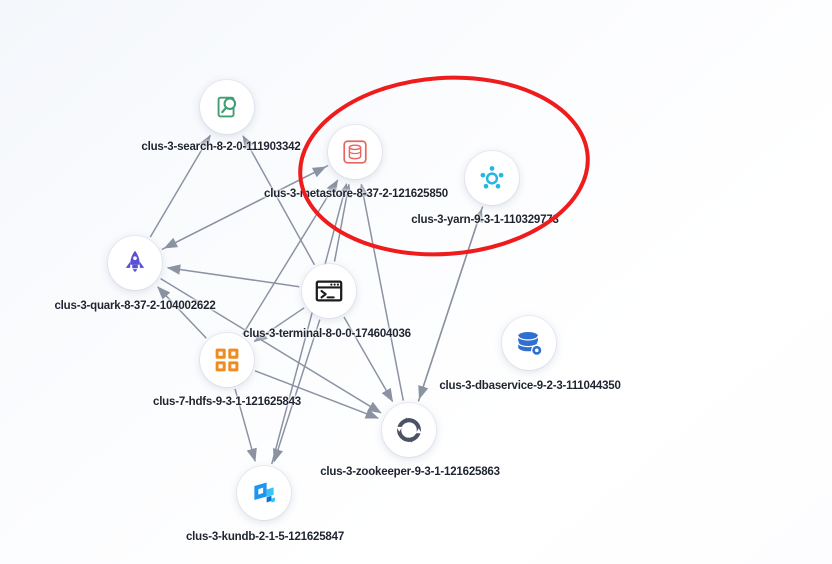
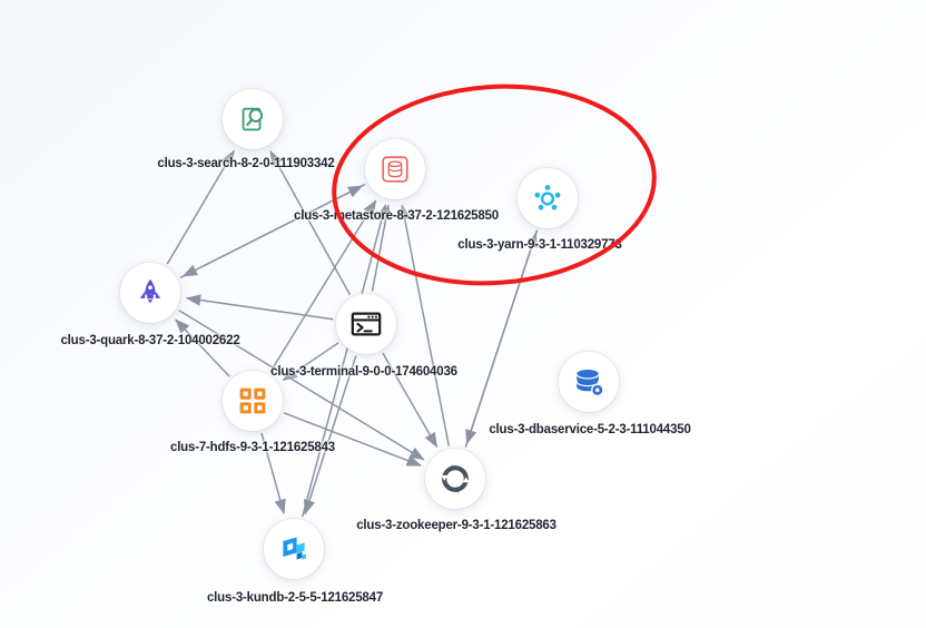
  clus-3-search-8-2-0-111903342
  clus-3-etastore-8-37-2-121625850
  clus-3-yarn-9-3-1-11032973
  clus-3-quark-8-37-2-104002622
- clus-3-terminal-8-0-0-174604036
+ clus-3-terminal-9-0-0-174604036
  clus-7-hdfs-9-3-1-121625843
- clus-3-dbaservice-9-2-3-111044350
+ clus-3-dbaservice-5-2-3-111044350
  clus-3-zookeeper-9-3-1-121625863
- clus-3-kundb-2-1-5-121625847
+ clus-3-kundb-2-5-5-121625847
